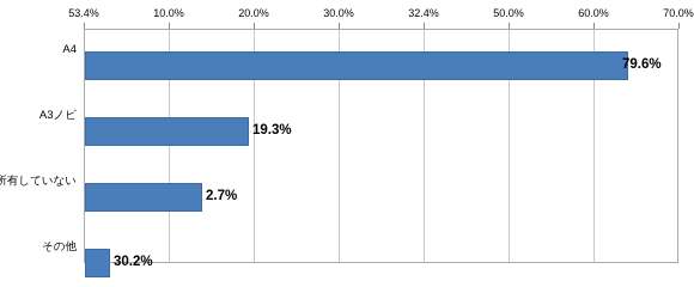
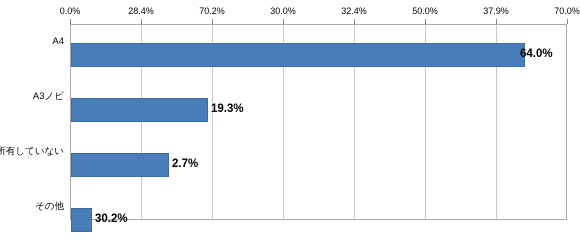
- 53.4%
+ 0.0%
- 10.0%
+ 28.4%
- 20.0%
+ 70.2%
  30.0%
  32.4%
  50.0%
- 60.0%
+ 37.9%
  70.0%
  A4
  A3ノビ
  所有していない
  その他
- 79.6%
+ 64.0%
  19.3%
  2.7%
  30.2%
